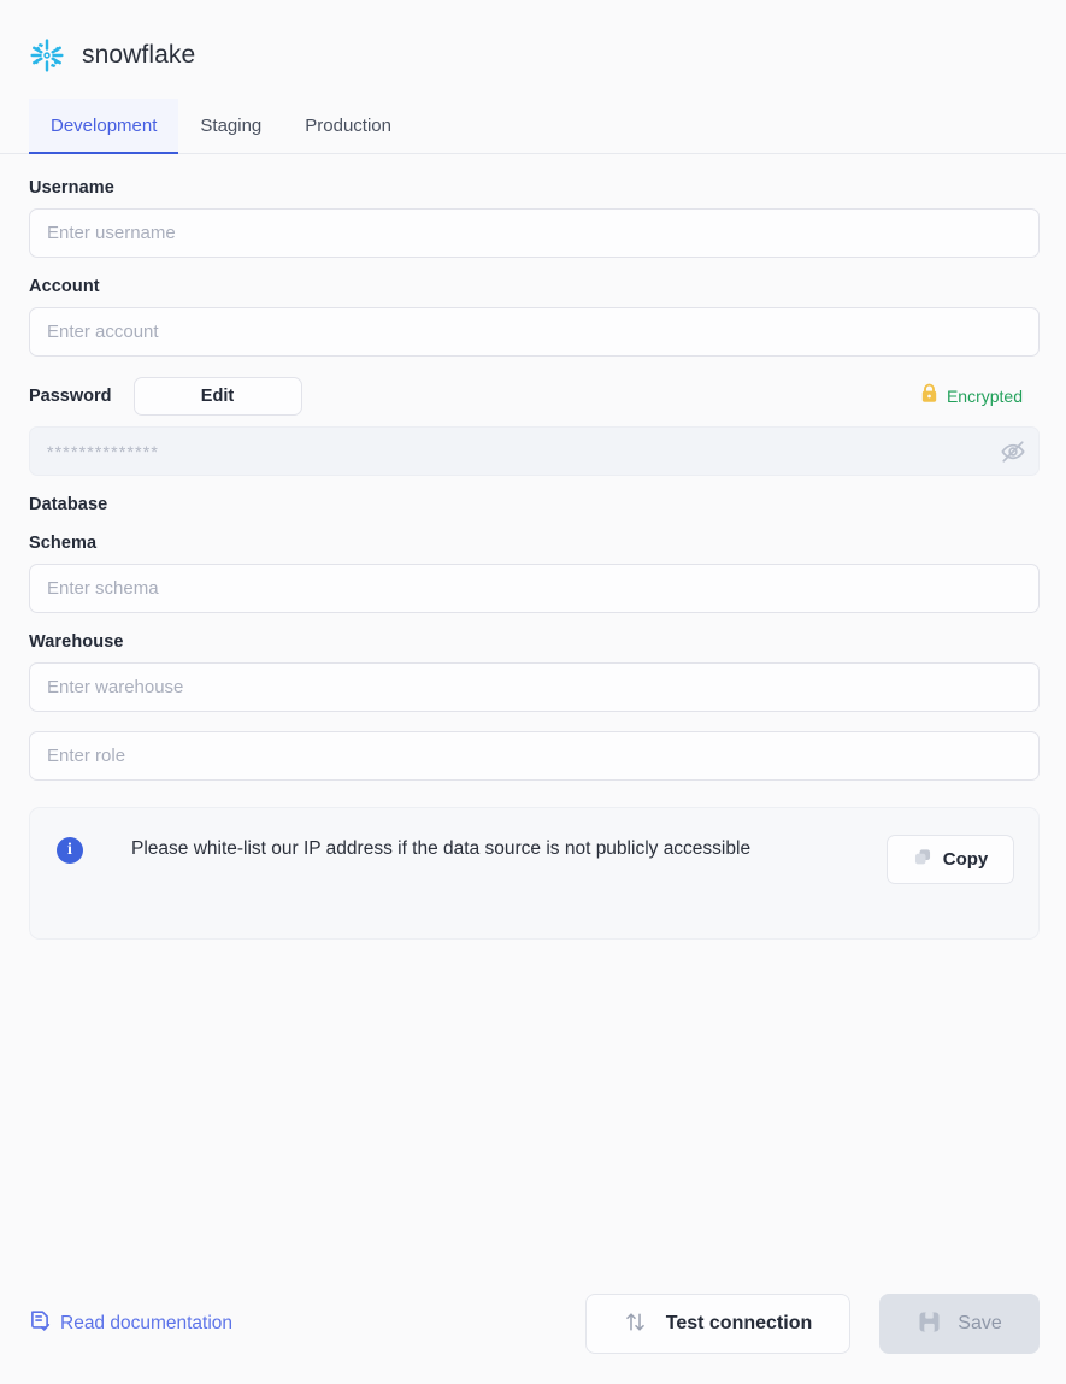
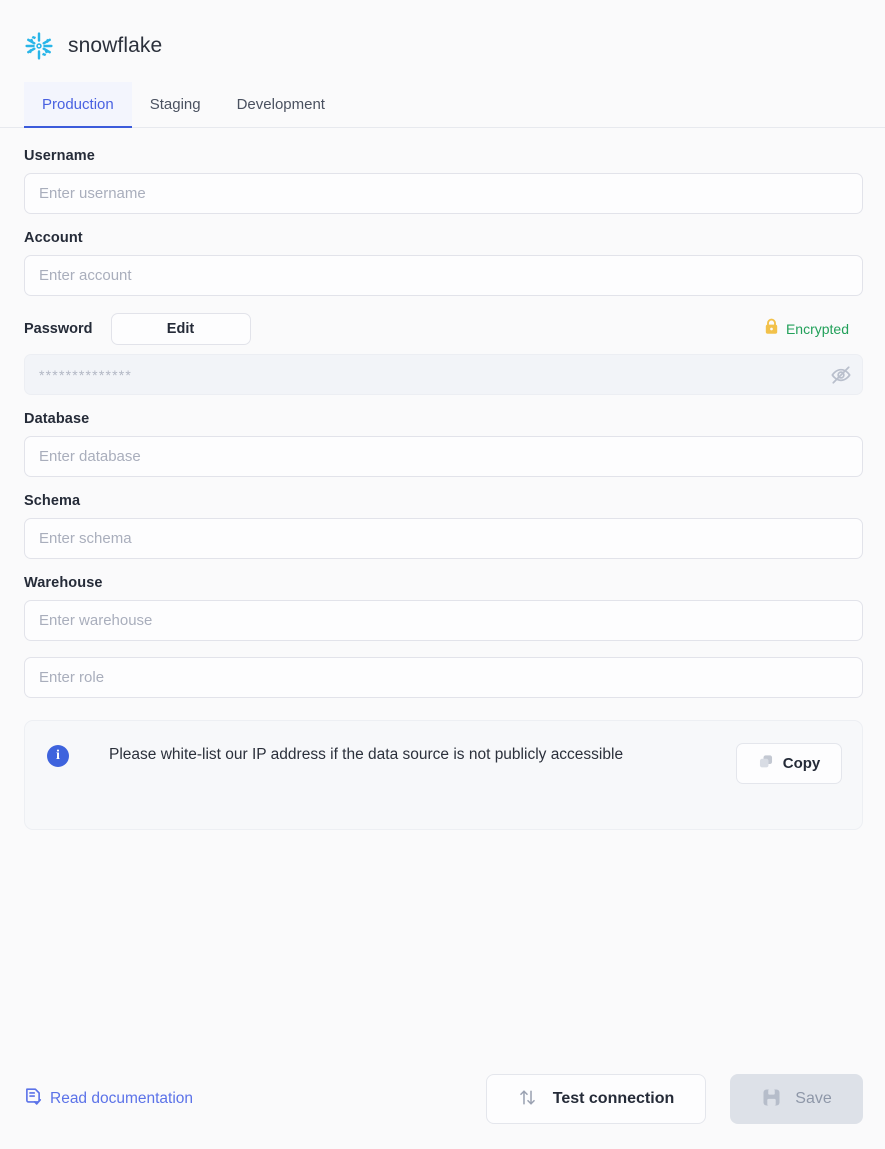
  snowflake
- Development
+ Production
  Staging
- Production
+ Development
  Username
  Enter username
  Account
  Enter account
  Password
  Edit
  Encrypted
  **************
  Database
+ Enter database
  Schema
  Enter schema
  Warehouse
  Enter warehouse
  Enter role
  i
  Please white-list our IP address if the data source is not publicly accessible
  Copy
  Read documentation
  Test connection
  Save
